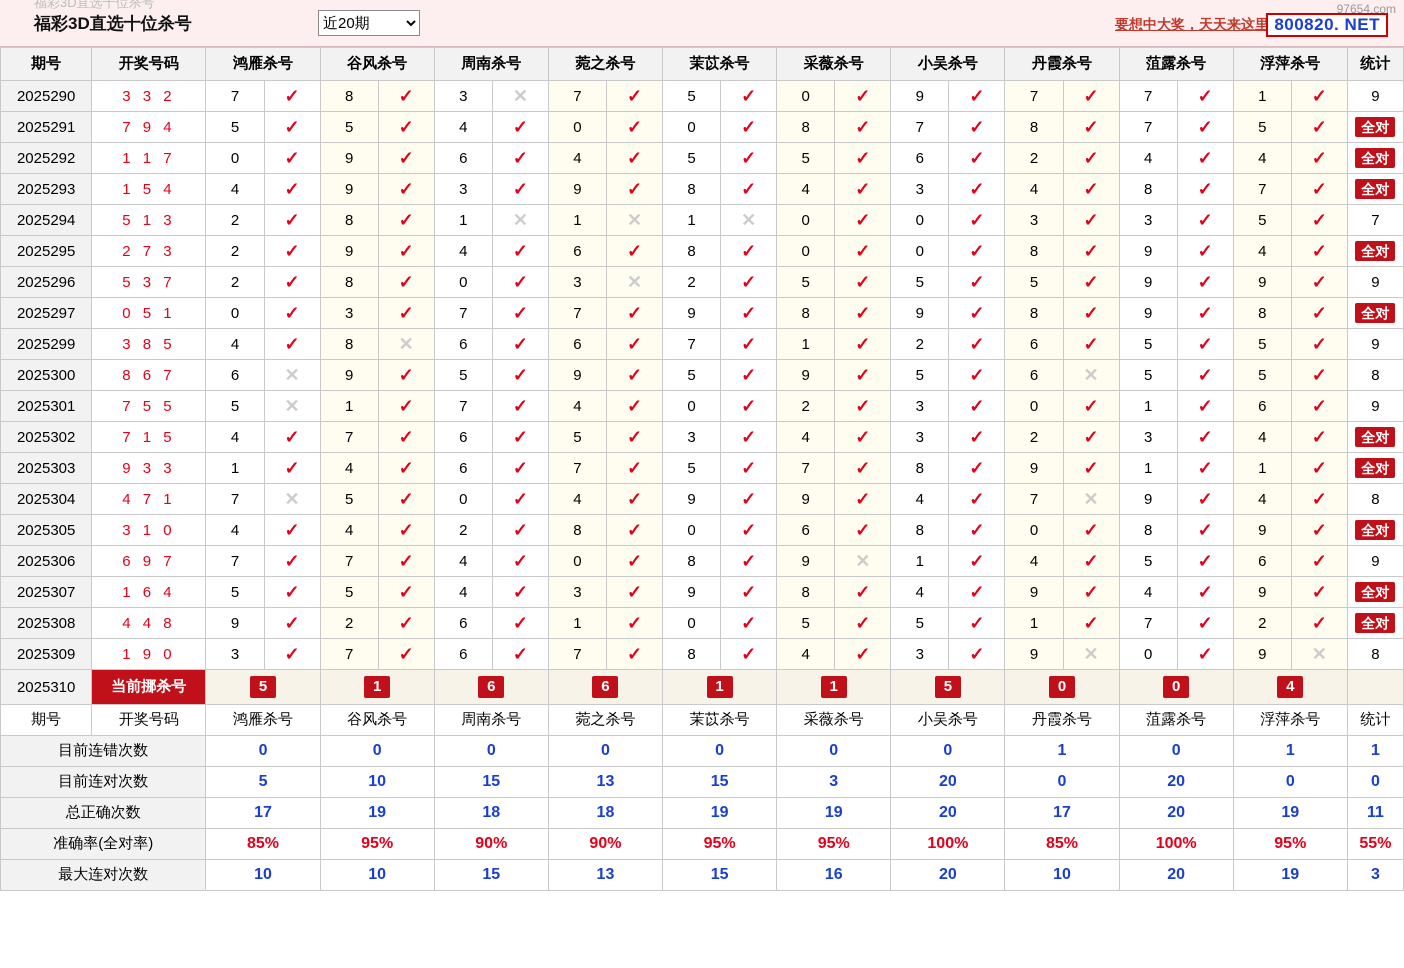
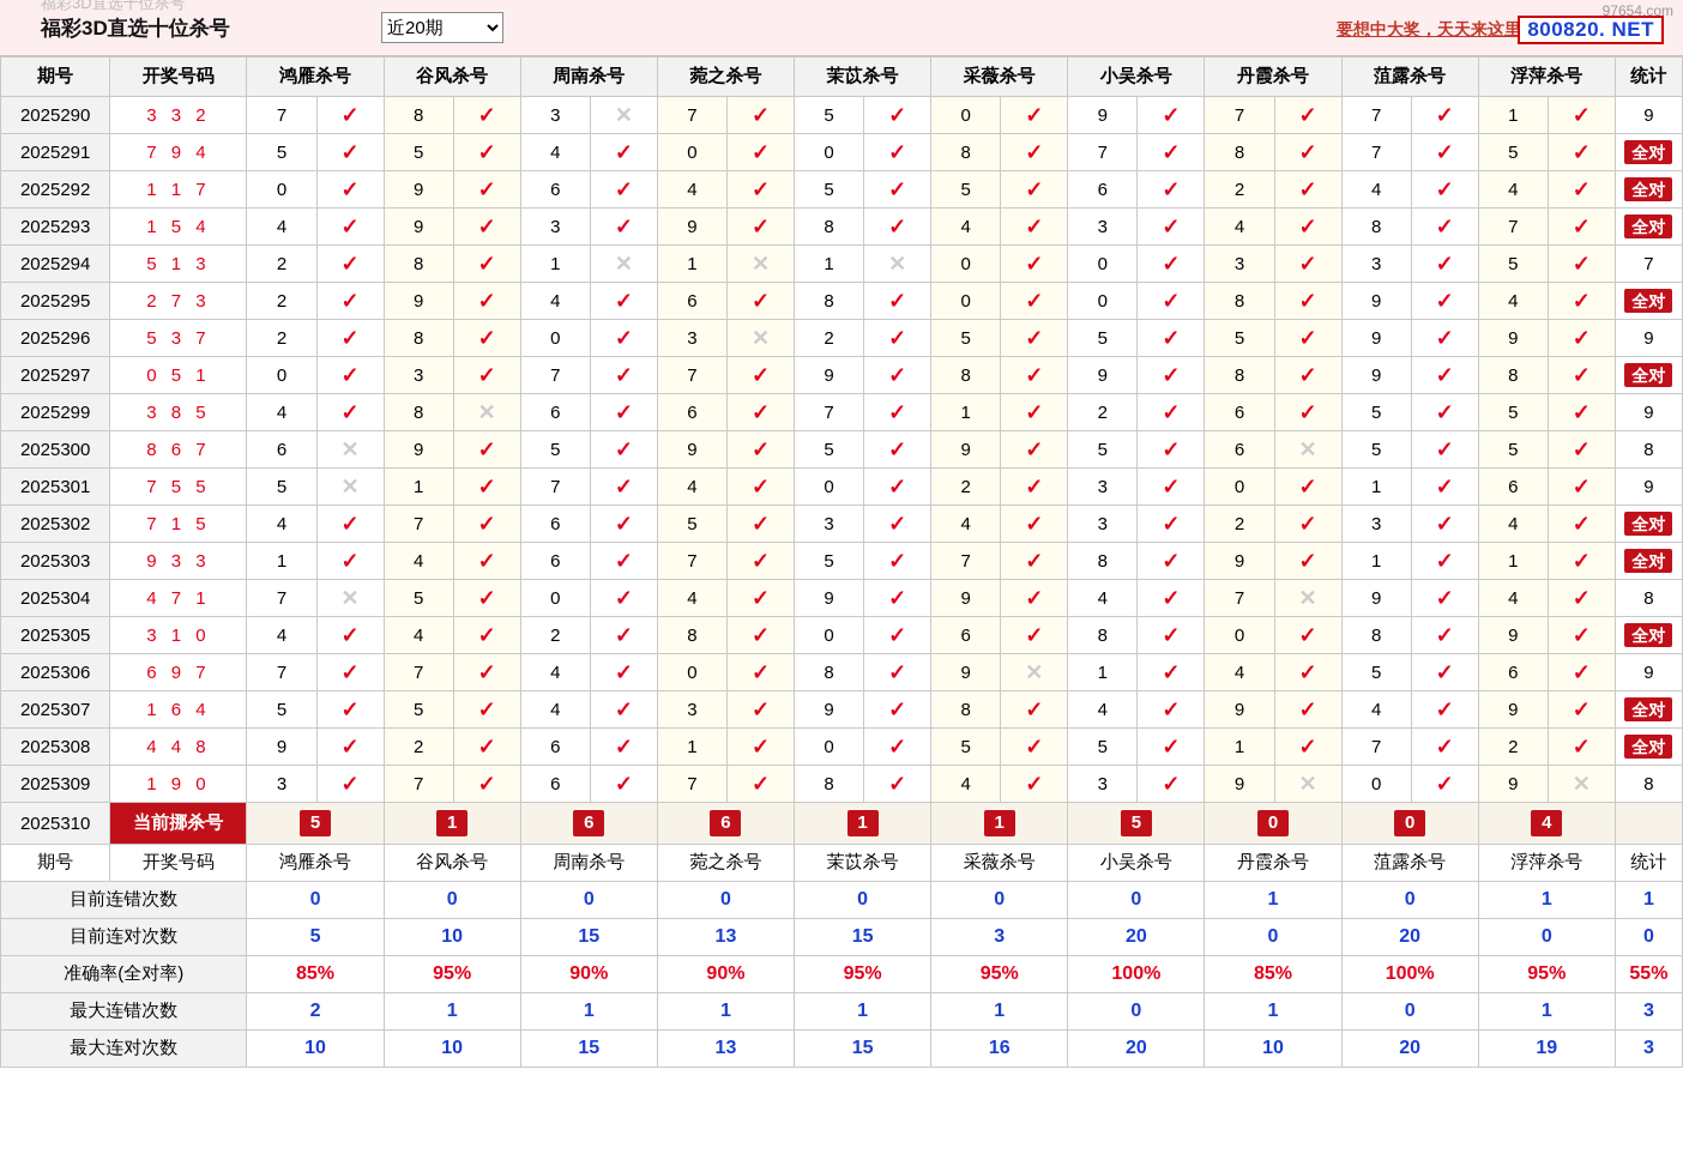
  福彩3D直选十位杀号
  福彩3D直选十位杀号
  近20期
  要想中大奖，天天来这里
  800820. NET
  97654.com
  期号	开奖号码	鸿雁杀号	谷风杀号	周南杀号	菀之杀号	茉苡杀号	采薇杀号	小吴杀号	丹霞杀号	菹露杀号	浮萍杀号	统计
  2025290	3 3 2	7	✓	8	✓	3	✕	7	✓	5	✓	0	✓	9	✓	7	✓	7	✓	1	✓	9
  2025291	7 9 4	5	✓	5	✓	4	✓	0	✓	0	✓	8	✓	7	✓	8	✓	7	✓	5	✓	全对
  2025292	1 1 7	0	✓	9	✓	6	✓	4	✓	5	✓	5	✓	6	✓	2	✓	4	✓	4	✓	全对
  2025293	1 5 4	4	✓	9	✓	3	✓	9	✓	8	✓	4	✓	3	✓	4	✓	8	✓	7	✓	全对
  2025294	5 1 3	2	✓	8	✓	1	✕	1	✕	1	✕	0	✓	0	✓	3	✓	3	✓	5	✓	7
  2025295	2 7 3	2	✓	9	✓	4	✓	6	✓	8	✓	0	✓	0	✓	8	✓	9	✓	4	✓	全对
  2025296	5 3 7	2	✓	8	✓	0	✓	3	✕	2	✓	5	✓	5	✓	5	✓	9	✓	9	✓	9
  2025297	0 5 1	0	✓	3	✓	7	✓	7	✓	9	✓	8	✓	9	✓	8	✓	9	✓	8	✓	全对
  2025299	3 8 5	4	✓	8	✕	6	✓	6	✓	7	✓	1	✓	2	✓	6	✓	5	✓	5	✓	9
  2025300	8 6 7	6	✕	9	✓	5	✓	9	✓	5	✓	9	✓	5	✓	6	✕	5	✓	5	✓	8
  2025301	7 5 5	5	✕	1	✓	7	✓	4	✓	0	✓	2	✓	3	✓	0	✓	1	✓	6	✓	9
  2025302	7 1 5	4	✓	7	✓	6	✓	5	✓	3	✓	4	✓	3	✓	2	✓	3	✓	4	✓	全对
  2025303	9 3 3	1	✓	4	✓	6	✓	7	✓	5	✓	7	✓	8	✓	9	✓	1	✓	1	✓	全对
  2025304	4 7 1	7	✕	5	✓	0	✓	4	✓	9	✓	9	✓	4	✓	7	✕	9	✓	4	✓	8
  2025305	3 1 0	4	✓	4	✓	2	✓	8	✓	0	✓	6	✓	8	✓	0	✓	8	✓	9	✓	全对
  2025306	6 9 7	7	✓	7	✓	4	✓	0	✓	8	✓	9	✕	1	✓	4	✓	5	✓	6	✓	9
  2025307	1 6 4	5	✓	5	✓	4	✓	3	✓	9	✓	8	✓	4	✓	9	✓	4	✓	9	✓	全对
  2025308	4 4 8	9	✓	2	✓	6	✓	1	✓	0	✓	5	✓	5	✓	1	✓	7	✓	2	✓	全对
  2025309	1 9 0	3	✓	7	✓	6	✓	7	✓	8	✓	4	✓	3	✓	9	✕	0	✓	9	✕	8
  2025310	当前挪杀号	5	1	6	6	1	1	5	0	0	4
  期号	开奖号码	鸿雁杀号	谷风杀号	周南杀号	菀之杀号	茉苡杀号	采薇杀号	小吴杀号	丹霞杀号	菹露杀号	浮萍杀号	统计
  目前连错次数	0	0	0	0	0	0	0	1	0	1	1
  目前连对次数	5	10	15	13	15	3	20	0	20	0	0
- 总正确次数	17	19	18	18	19	19	20	17	20	19	11
  准确率(全对率)	85%	95%	90%	90%	95%	95%	100%	85%	100%	95%	55%
+ 最大连错次数	2	1	1	1	1	1	0	1	0	1	3
  最大连对次数	10	10	15	13	15	16	20	10	20	19	3
